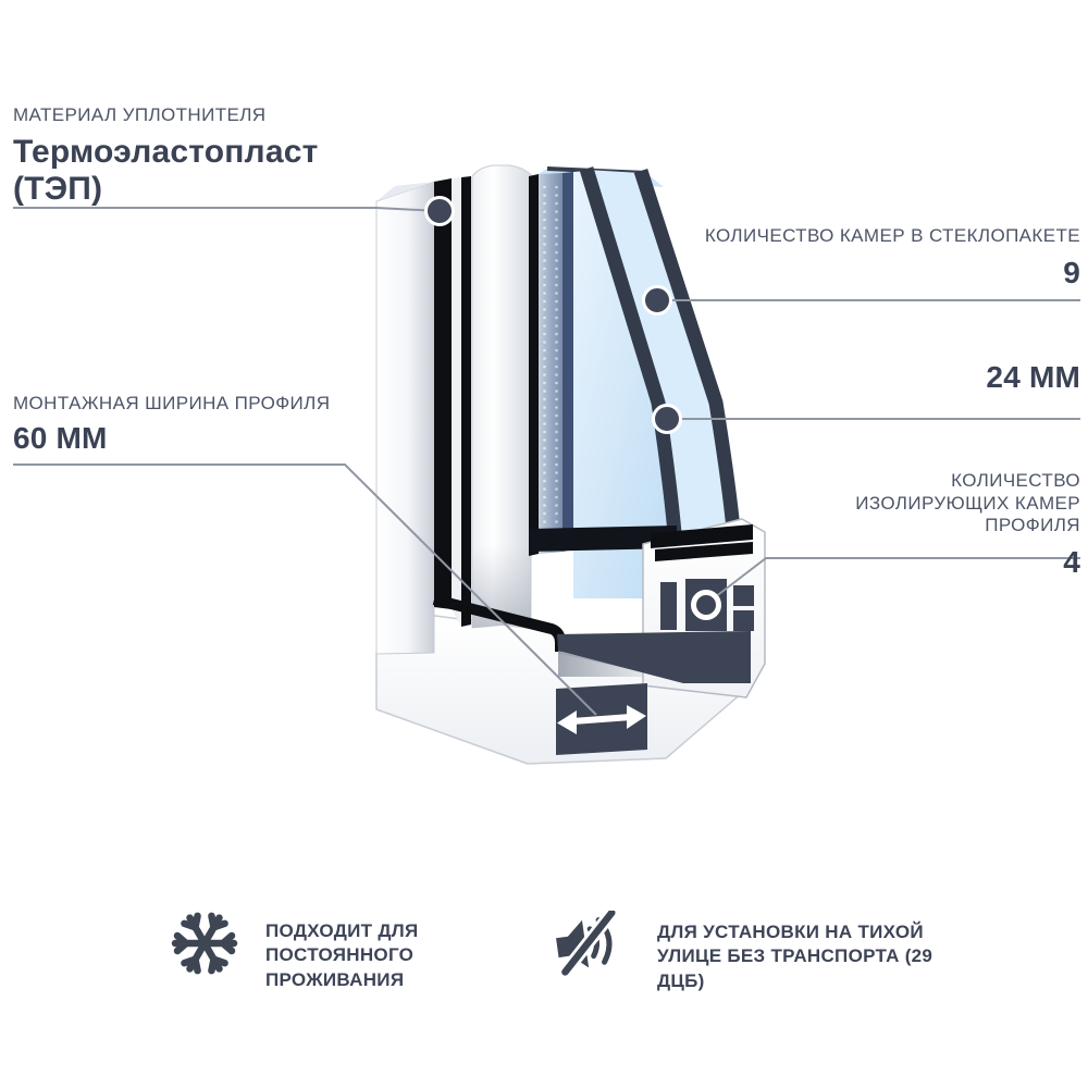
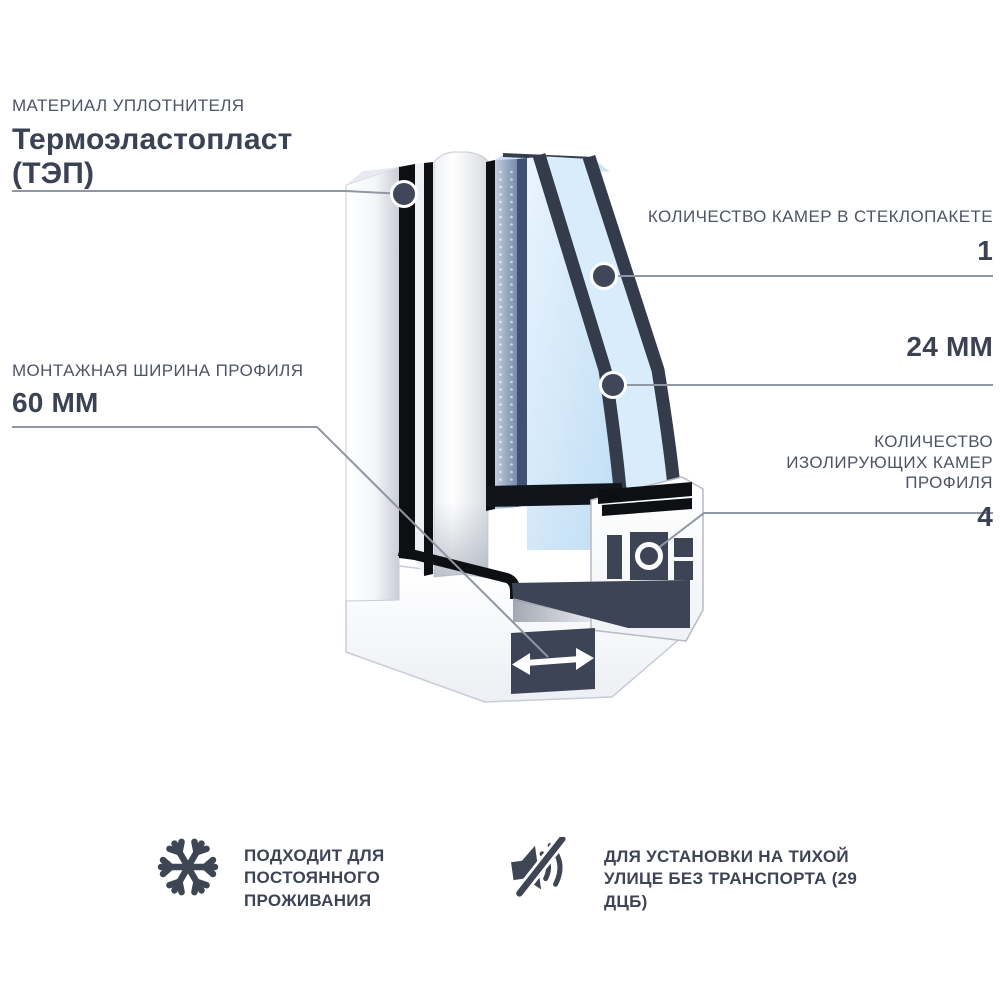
  МАТЕРИАЛ УПЛОТНИТЕЛЯ
  Термоэластопласт (ТЭП)
  МОНТАЖНАЯ ШИРИНА ПРОФИЛЯ
  60 ММ
  КОЛИЧЕСТВО КАМЕР В СТЕКЛОПАКЕТЕ
- 9
+ 1
  24 ММ
  КОЛИЧЕСТВО ИЗОЛИРУЮЩИХ КАМЕР ПРОФИЛЯ
  4
  ПОДХОДИТ ДЛЯ ПОСТОЯННОГО ПРОЖИВАНИЯ
  ДЛЯ УСТАНОВКИ НА ТИХОЙ УЛИЦЕ БЕЗ ТРАНСПОРТА (29 ДЦБ)
